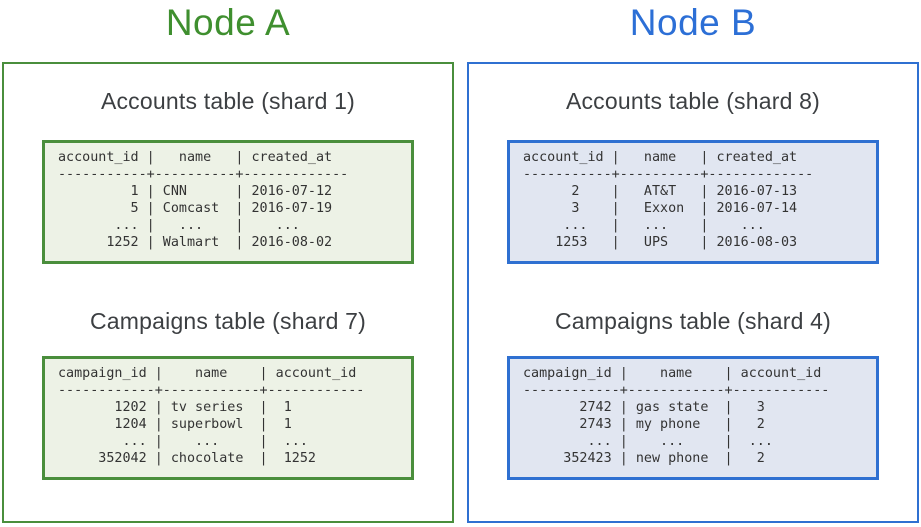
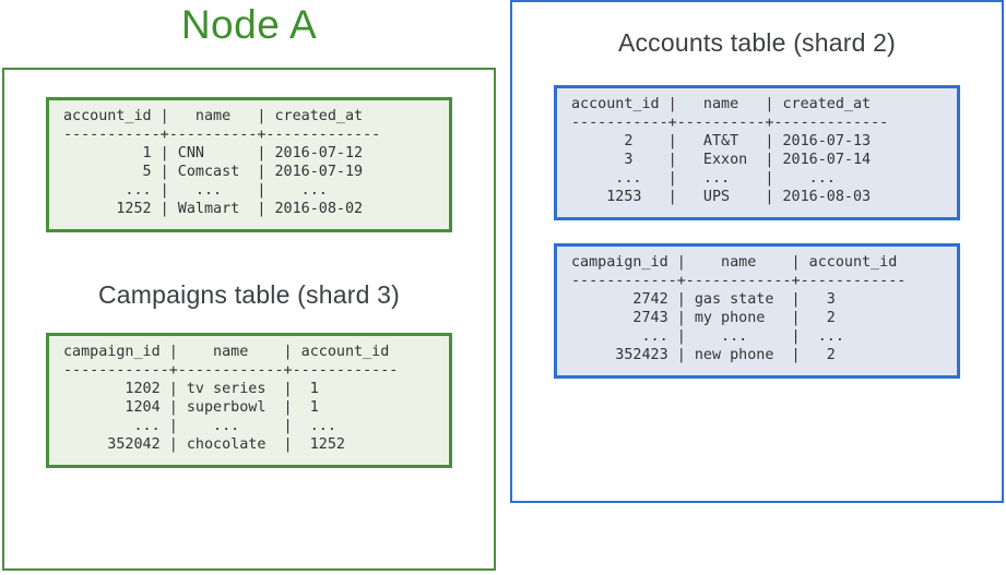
  Node A
- Accounts table (shard 1)
  account_id | name | created_at
  -----------+----------+-------------
  1 | CNN | 2016-07-12
  5 | Comcast | 2016-07-19
  ... | ... | ...
  1252 | Walmart | 2016-08-02
- Campaigns table (shard 7)
+ Campaigns table (shard 3)
  campaign_id | name | account_id
  ------------+------------+------------
  1202 | tv series | 1
  1204 | superbowl | 1
  ... | ... | ...
  352042 | chocolate | 1252
- Node B
- Accounts table (shard 8)
+ Accounts table (shard 2)
  account_id | name | created_at
  -----------+----------+-------------
  2 | AT&T | 2016-07-13
  3 | Exxon | 2016-07-14
  ... | ... | ...
  1253 | UPS | 2016-08-03
- Campaigns table (shard 4)
  campaign_id | name | account_id
  ------------+------------+------------
  2742 | gas state | 3
  2743 | my phone | 2
  ... | ... | ...
  352423 | new phone | 2
